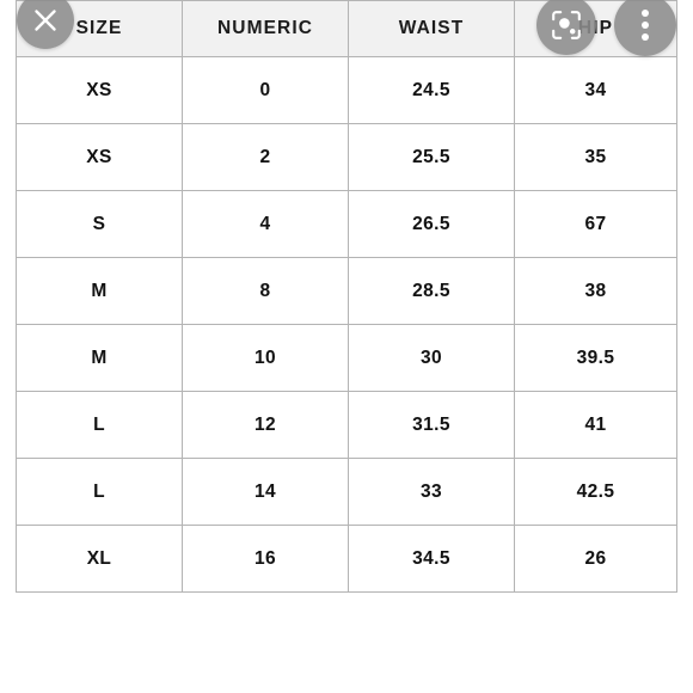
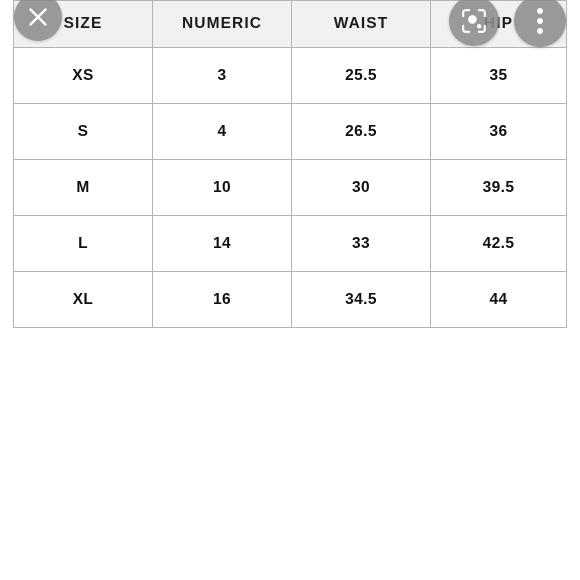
  SIZE	NUMERIC	WAIST	HIP
- XS	0	24.5	34
- XS	2	25.5	35
+ XS	3	25.5	35
- S	4	26.5	67
+ S	4	26.5	36
- M	8	28.5	38
  M	10	30	39.5
- L	12	31.5	41
  L	14	33	42.5
- XL	16	34.5	26
+ XL	16	34.5	44
